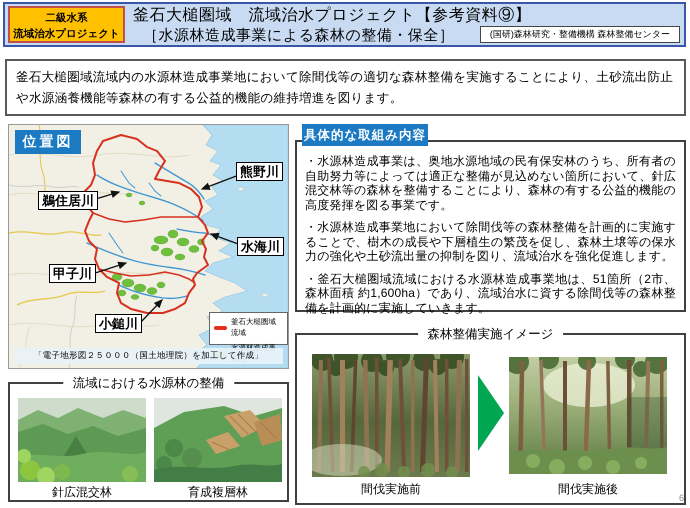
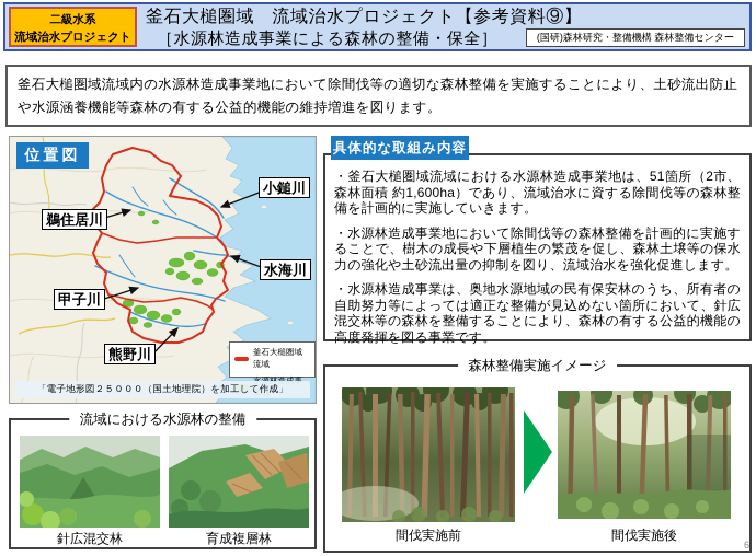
  二級水系
  流域治水プロジェクト
  釜石大槌圏域 流域治水プロジェクト【参考資料⑨】
  ［水源林造成事業による森林の整備・保全］
  (国研)森林研究・整備機構 森林整備センター
  釜石大槌圏域流域内の水源林造成事業地において除間伐等の適切な森林整備を実施することにより、土砂流出防止や水源涵養機能等森林の有する公益的機能の維持増進を図ります。
  位置図
- 熊野川
+ 小鎚川
  鵜住居川
  水海川
  甲子川
- 小鎚川
+ 熊野川
  釜石大槌圏域流域
  「電子地形図２５０００（国土地理院）を加工して作成」
  具体的な取組み内容
- ・水源林造成事業は、奥地水源地域の民有保安林のうち、所有者の自助努力等によっては適正な整備が見込めない箇所において、針広混交林等の森林を整備することにより、森林の有する公益的機能の高度発揮を図る事業です。
+ ・釜石大槌圏域流域における水源林造成事業地は、51箇所（2市、森林面積 約1,600ha）であり、流域治水に資する除間伐等の森林整備を計画的に実施していきます。
  ・水源林造成事業地において除間伐等の森林整備を計画的に実施することで、樹木の成長や下層植生の繁茂を促し、森林土壌等の保水力の強化や土砂流出量の抑制を図り、流域治水を強化促進します。
- ・釜石大槌圏域流域における水源林造成事業地は、51箇所（2市、森林面積 約1,600ha）であり、流域治水に資する除間伐等の森林整備を計画的に実施していきます。
+ ・水源林造成事業は、奥地水源地域の民有保安林のうち、所有者の自助努力等によっては適正な整備が見込めない箇所において、針広混交林等の森林を整備することにより、森林の有する公益的機能の高度発揮を図る事業です。
  流域における水源林の整備
  針広混交林
  育成複層林
  森林整備実施イメージ
  間伐実施前
  間伐実施後
  6
